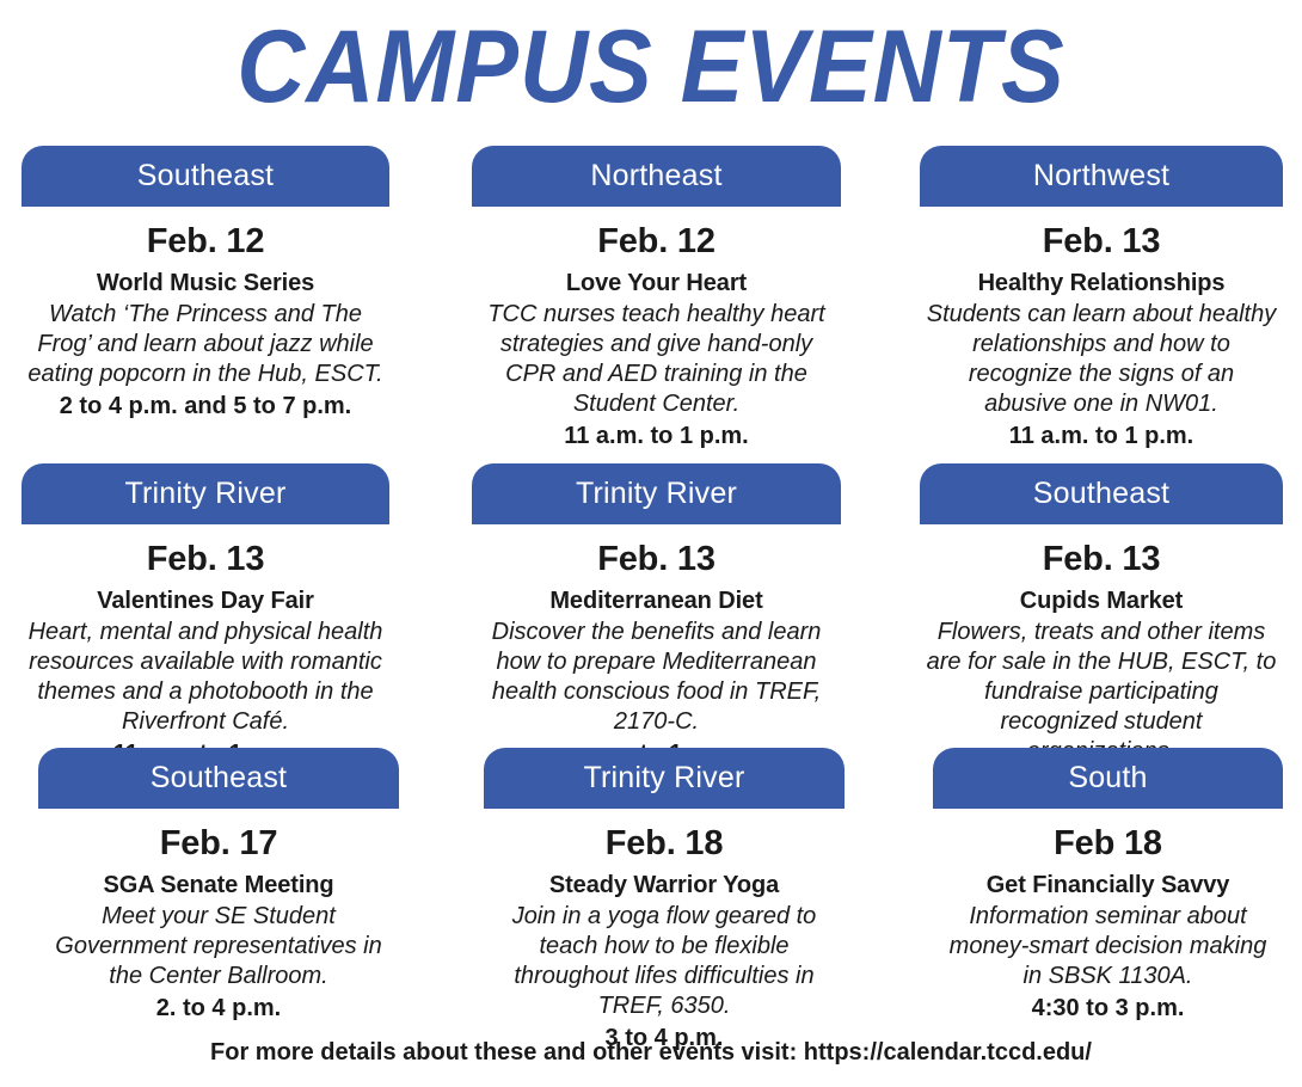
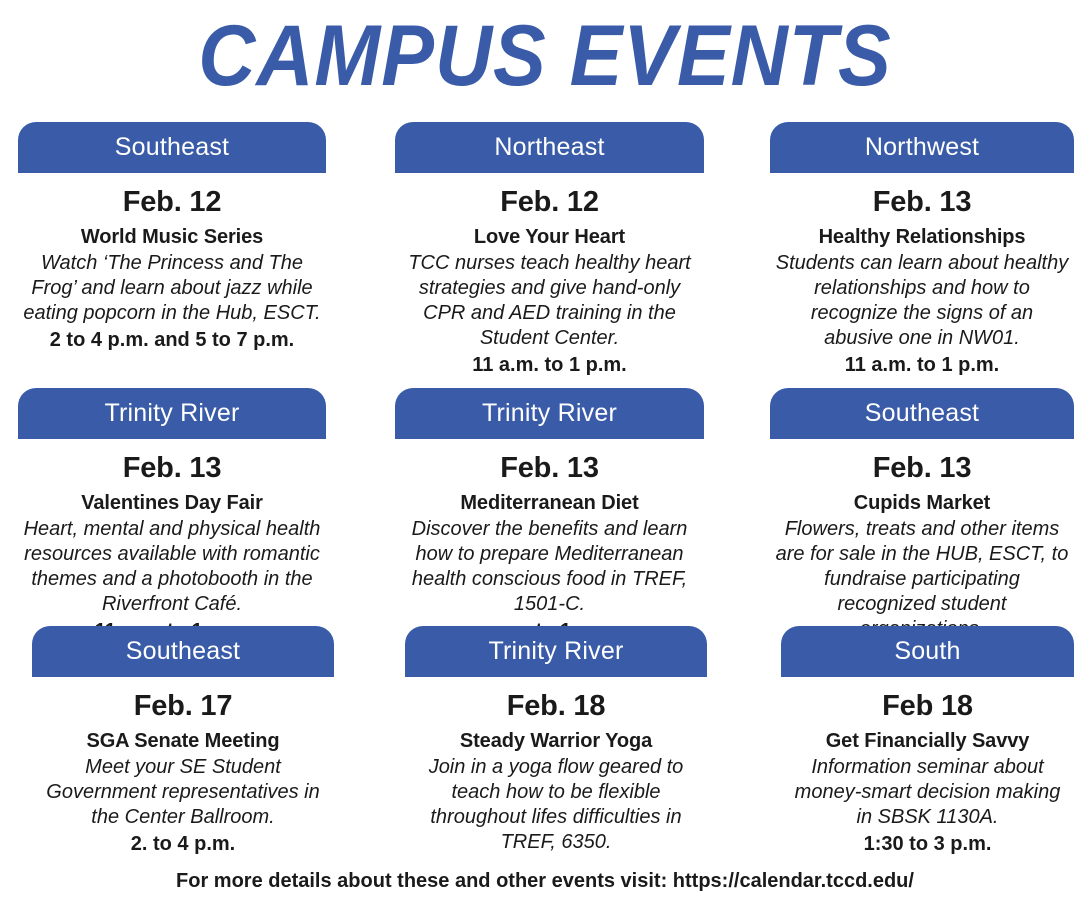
  CAMPUS EVENTS
  Southeast
  Feb. 12
  World Music Series
  Watch ‘The Princess and The Frog’ and learn about jazz while eating popcorn in the Hub, ESCT.
  2 to 4 p.m. and 5 to 7 p.m.
  Northeast
  Feb. 12
  Love Your Heart
  TCC nurses teach healthy heart strategies and give hand-only CPR and AED training in the Student Center.
  11 a.m. to 1 p.m.
  Northwest
  Feb. 13
  Healthy Relationships
  Students can learn about healthy relationships and how to recognize the signs of an abusive one in NW01.
  11 a.m. to 1 p.m.
  Trinity River
  Feb. 13
  Valentines Day Fair
  Heart, mental and physical health resources available with romantic themes and a photobooth in the Riverfront Café.
  Trinity River
  Feb. 13
  Mediterranean Diet
- Discover the benefits and learn how to prepare Mediterranean health conscious food in TREF, 2170-C.
+ Discover the benefits and learn how to prepare Mediterranean health conscious food in TREF, 1501-C.
  Southeast
  Feb. 13
  Cupids Market
  Flowers, treats and other items are for sale in the HUB, ESCT, to fundraise participating recognized student
  Southeast
  Feb. 17
  SGA Senate Meeting
  Meet your SE Student Government representatives in the Center Ballroom.
  2. to 4 p.m.
  Trinity River
  Feb. 18
  Steady Warrior Yoga
  Join in a yoga flow geared to teach how to be flexible throughout lifes difficulties in TREF, 6350.
- 3 to 4 p.m.
  South
  Feb 18
  Get Financially Savvy
  Information seminar about money-smart decision making in SBSK 1130A.
- 4:30 to 3 p.m.
+ 1:30 to 3 p.m.
  For more details about these and other events visit: https://calendar.tccd.edu/
